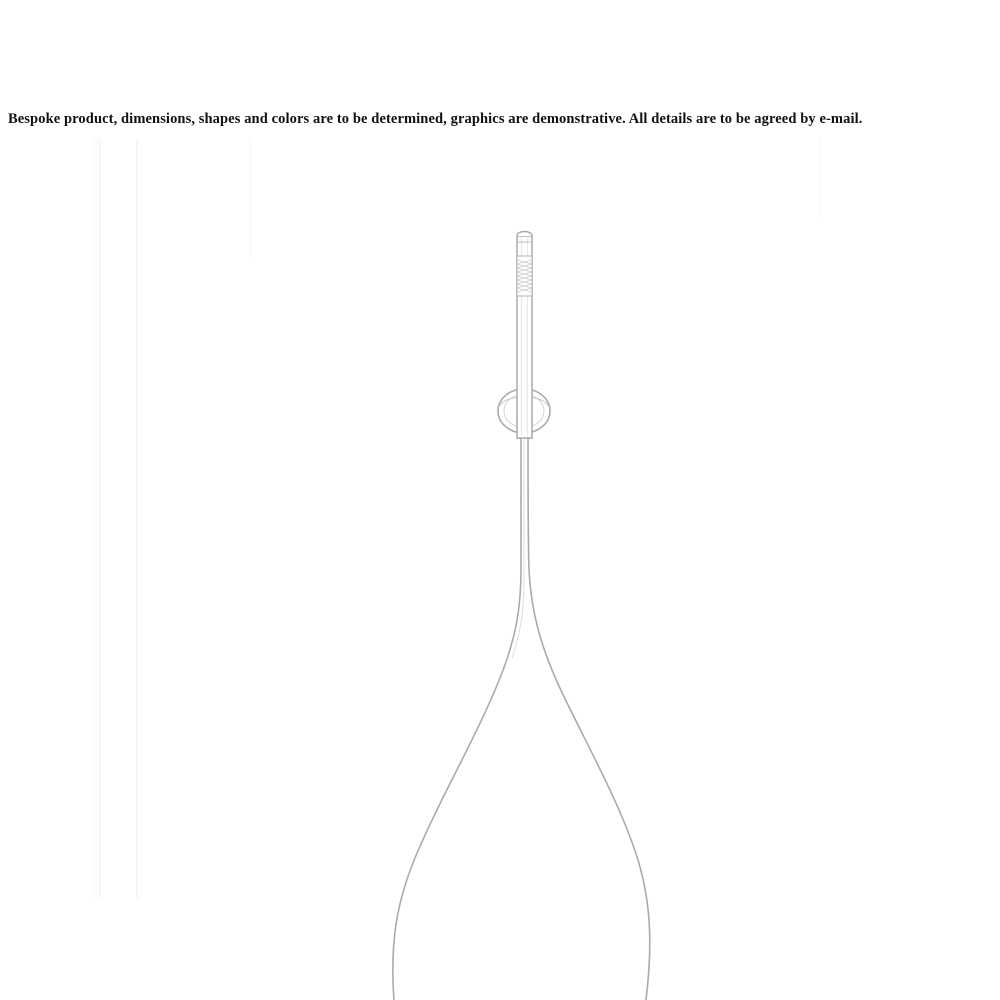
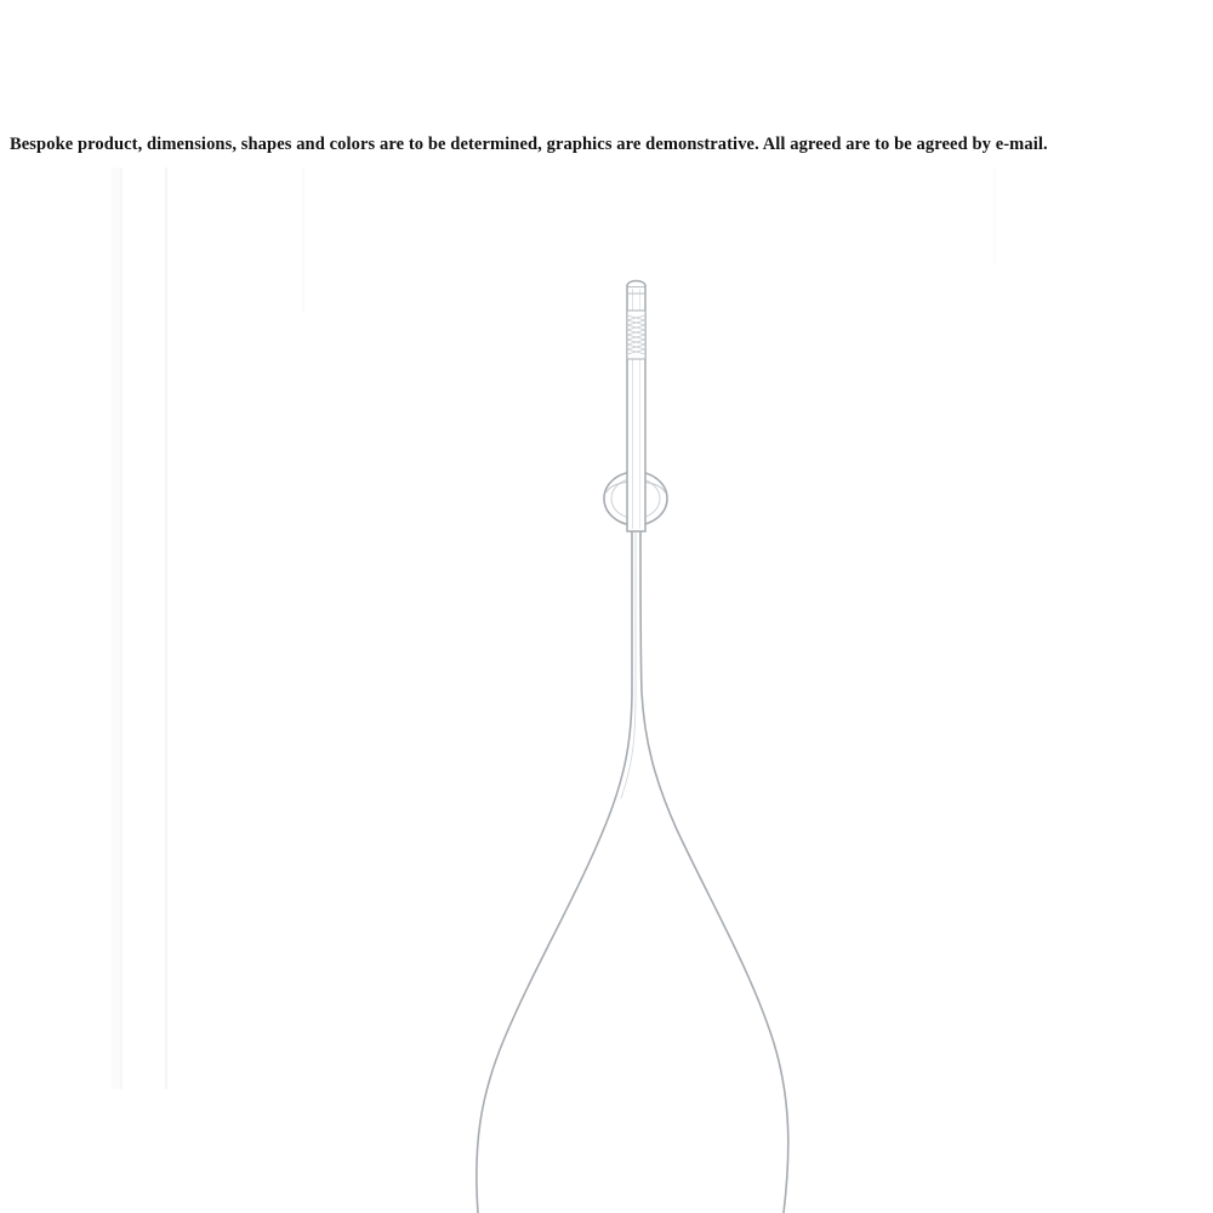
- Bespoke product, dimensions, shapes and colors are to be determined, graphics are demonstrative. All details are to be agreed by e-mail.
+ Bespoke product, dimensions, shapes and colors are to be determined, graphics are demonstrative. All agreed are to be agreed by e-mail.
